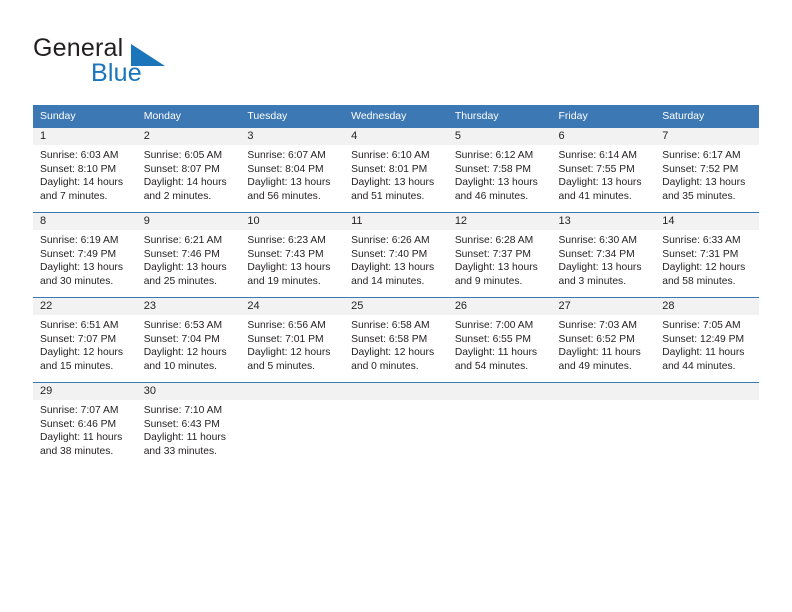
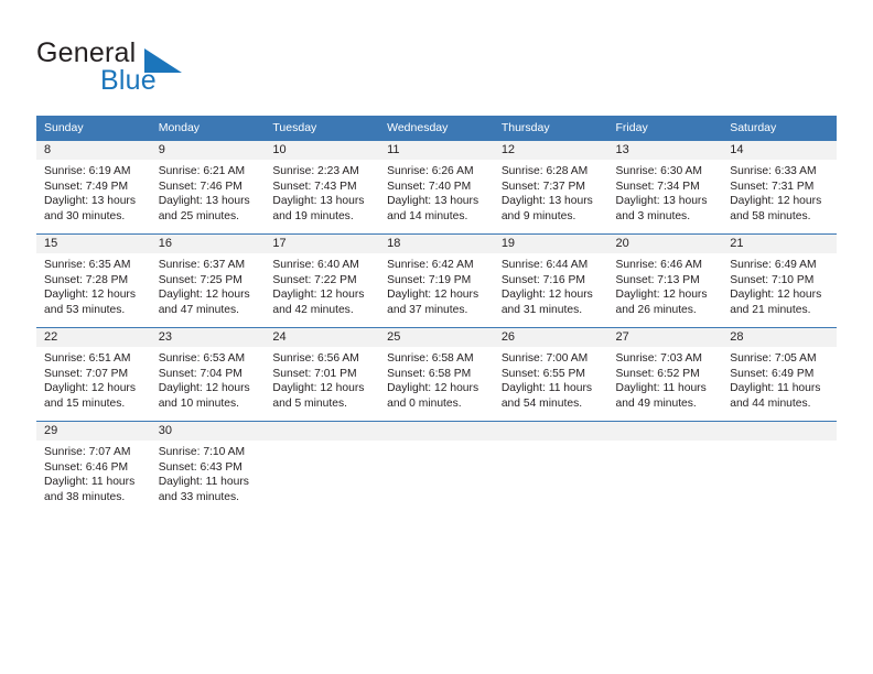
  General
  Blue
  Sunday	Monday	Tuesday	Wednesday	Thursday	Friday	Saturday
- 1 Sunrise: 6:03 AM Sunset: 8:10 PM Daylight: 14 hours and 7 minutes.	2 Sunrise: 6:05 AM Sunset: 8:07 PM Daylight: 14 hours and 2 minutes.	3 Sunrise: 6:07 AM Sunset: 8:04 PM Daylight: 13 hours and 56 minutes.	4 Sunrise: 6:10 AM Sunset: 8:01 PM Daylight: 13 hours and 51 minutes.	5 Sunrise: 6:12 AM Sunset: 7:58 PM Daylight: 13 hours and 46 minutes.	6 Sunrise: 6:14 AM Sunset: 7:55 PM Daylight: 13 hours and 41 minutes.	7 Sunrise: 6:17 AM Sunset: 7:52 PM Daylight: 13 hours and 35 minutes.
- 8 Sunrise: 6:19 AM Sunset: 7:49 PM Daylight: 13 hours and 30 minutes.	9 Sunrise: 6:21 AM Sunset: 7:46 PM Daylight: 13 hours and 25 minutes.	10 Sunrise: 6:23 AM Sunset: 7:43 PM Daylight: 13 hours and 19 minutes.	11 Sunrise: 6:26 AM Sunset: 7:40 PM Daylight: 13 hours and 14 minutes.	12 Sunrise: 6:28 AM Sunset: 7:37 PM Daylight: 13 hours and 9 minutes.	13 Sunrise: 6:30 AM Sunset: 7:34 PM Daylight: 13 hours and 3 minutes.	14 Sunrise: 6:33 AM Sunset: 7:31 PM Daylight: 12 hours and 58 minutes.
+ 8 Sunrise: 6:19 AM Sunset: 7:49 PM Daylight: 13 hours and 30 minutes.	9 Sunrise: 6:21 AM Sunset: 7:46 PM Daylight: 13 hours and 25 minutes.	10 Sunrise: 2:23 AM Sunset: 7:43 PM Daylight: 13 hours and 19 minutes.	11 Sunrise: 6:26 AM Sunset: 7:40 PM Daylight: 13 hours and 14 minutes.	12 Sunrise: 6:28 AM Sunset: 7:37 PM Daylight: 13 hours and 9 minutes.	13 Sunrise: 6:30 AM Sunset: 7:34 PM Daylight: 13 hours and 3 minutes.	14 Sunrise: 6:33 AM Sunset: 7:31 PM Daylight: 12 hours and 58 minutes.
+ 15 Sunrise: 6:35 AM Sunset: 7:28 PM Daylight: 12 hours and 53 minutes.	16 Sunrise: 6:37 AM Sunset: 7:25 PM Daylight: 12 hours and 47 minutes.	17 Sunrise: 6:40 AM Sunset: 7:22 PM Daylight: 12 hours and 42 minutes.	18 Sunrise: 6:42 AM Sunset: 7:19 PM Daylight: 12 hours and 37 minutes.	19 Sunrise: 6:44 AM Sunset: 7:16 PM Daylight: 12 hours and 31 minutes.	20 Sunrise: 6:46 AM Sunset: 7:13 PM Daylight: 12 hours and 26 minutes.	21 Sunrise: 6:49 AM Sunset: 7:10 PM Daylight: 12 hours and 21 minutes.
- 22 Sunrise: 6:51 AM Sunset: 7:07 PM Daylight: 12 hours and 15 minutes.	23 Sunrise: 6:53 AM Sunset: 7:04 PM Daylight: 12 hours and 10 minutes.	24 Sunrise: 6:56 AM Sunset: 7:01 PM Daylight: 12 hours and 5 minutes.	25 Sunrise: 6:58 AM Sunset: 6:58 PM Daylight: 12 hours and 0 minutes.	26 Sunrise: 7:00 AM Sunset: 6:55 PM Daylight: 11 hours and 54 minutes.	27 Sunrise: 7:03 AM Sunset: 6:52 PM Daylight: 11 hours and 49 minutes.	28 Sunrise: 7:05 AM Sunset: 12:49 PM Daylight: 11 hours and 44 minutes.
+ 22 Sunrise: 6:51 AM Sunset: 7:07 PM Daylight: 12 hours and 15 minutes.	23 Sunrise: 6:53 AM Sunset: 7:04 PM Daylight: 12 hours and 10 minutes.	24 Sunrise: 6:56 AM Sunset: 7:01 PM Daylight: 12 hours and 5 minutes.	25 Sunrise: 6:58 AM Sunset: 6:58 PM Daylight: 12 hours and 0 minutes.	26 Sunrise: 7:00 AM Sunset: 6:55 PM Daylight: 11 hours and 54 minutes.	27 Sunrise: 7:03 AM Sunset: 6:52 PM Daylight: 11 hours and 49 minutes.	28 Sunrise: 7:05 AM Sunset: 6:49 PM Daylight: 11 hours and 44 minutes.
  29 Sunrise: 7:07 AM Sunset: 6:46 PM Daylight: 11 hours and 38 minutes.	30 Sunrise: 7:10 AM Sunset: 6:43 PM Daylight: 11 hours and 33 minutes.
